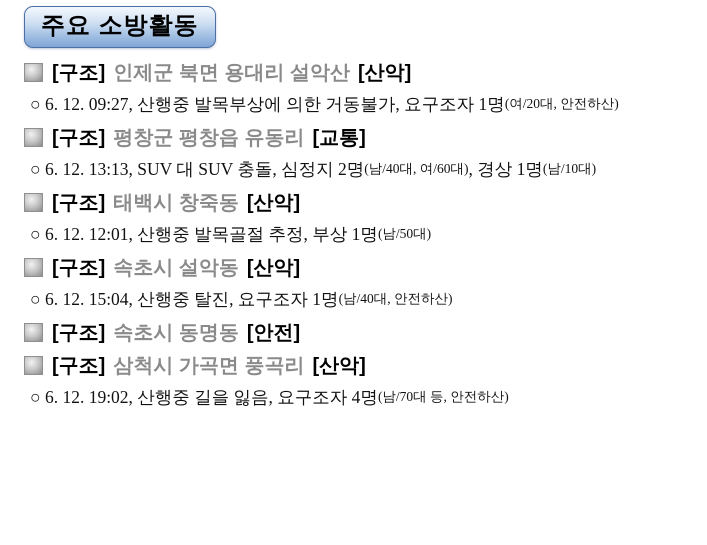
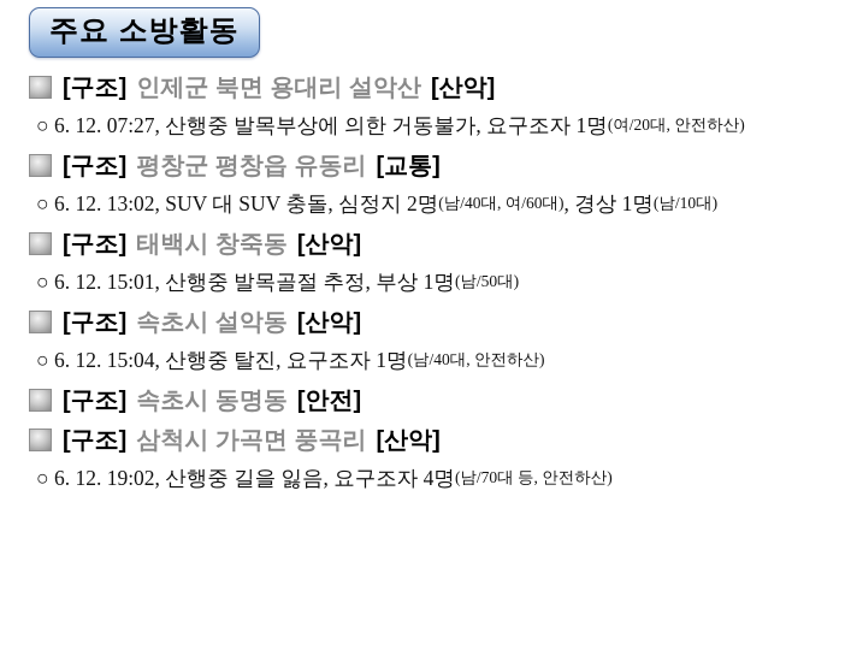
  주요 소방활동
  [구조]
  인제군 북면 용대리 설악산
  [산악]
- ○ 6. 12. 09:27, 산행중 발목부상에 의한 거동불가, 요구조자 1명
+ ○ 6. 12. 07:27, 산행중 발목부상에 의한 거동불가, 요구조자 1명
  (여/20대, 안전하산)
  [구조]
  평창군 평창읍 유동리
  [교통]
- ○ 6. 12. 13:13, SUV 대 SUV 충돌, 심정지 2명
+ ○ 6. 12. 13:02, SUV 대 SUV 충돌, 심정지 2명
  (남/40대, 여/60대)
  , 경상 1명
  (남/10대)
  [구조]
  태백시 창죽동
  [산악]
- ○ 6. 12. 12:01, 산행중 발목골절 추정, 부상 1명
+ ○ 6. 12. 15:01, 산행중 발목골절 추정, 부상 1명
  (남/50대)
  [구조]
  속초시 설악동
  [산악]
  ○ 6. 12. 15:04, 산행중 탈진, 요구조자 1명
  (남/40대, 안전하산)
  [구조]
  속초시 동명동
  [안전]
  [구조]
  삼척시 가곡면 풍곡리
  [산악]
  ○ 6. 12. 19:02, 산행중 길을 잃음, 요구조자 4명
  (남/70대 등, 안전하산)
